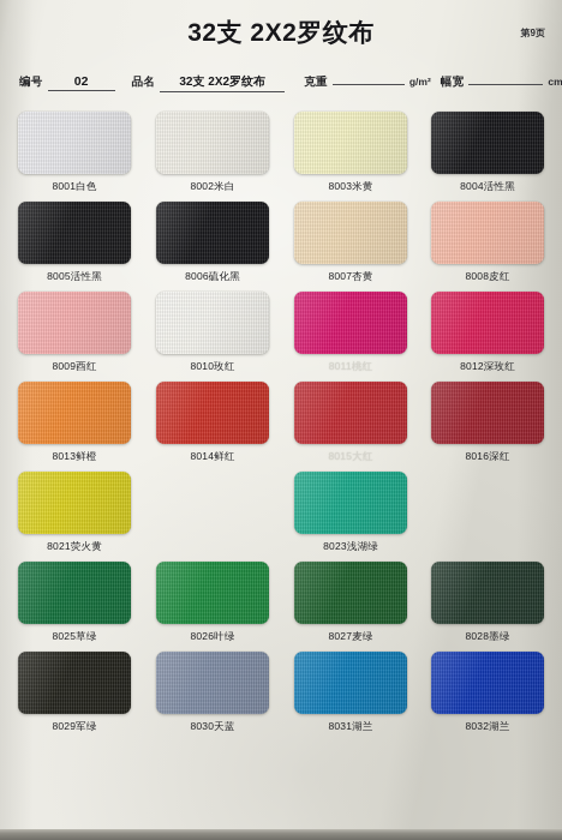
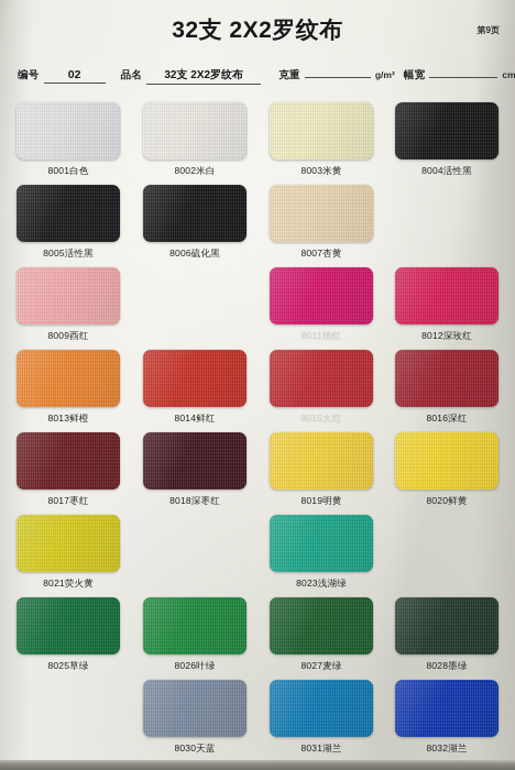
  32支 2X2罗纹布
  第9页
  编号
  02
  品名
  32支 2X2罗纹布
  克重
  g/m²
  幅宽
  cm
  8001白色
  8002米白
  8003米黄
  8004活性黑
  8005活性黑
  8006硫化黑
  8007杏黄
- 8008皮红
  8009酉红
- 8010玫红
  8011桃红
  8012深玫红
  8013鲜橙
  8014鲜红
  8015大红
  8016深红
+ 8017枣红
+ 8018深枣红
+ 8019明黄
+ 8020鲜黄
  8021荧火黄
  8023浅湖绿
  8025草绿
  8026叶绿
  8027麦绿
  8028墨绿
- 8029军绿
  8030天蓝
  8031湖兰
  8032湖兰
